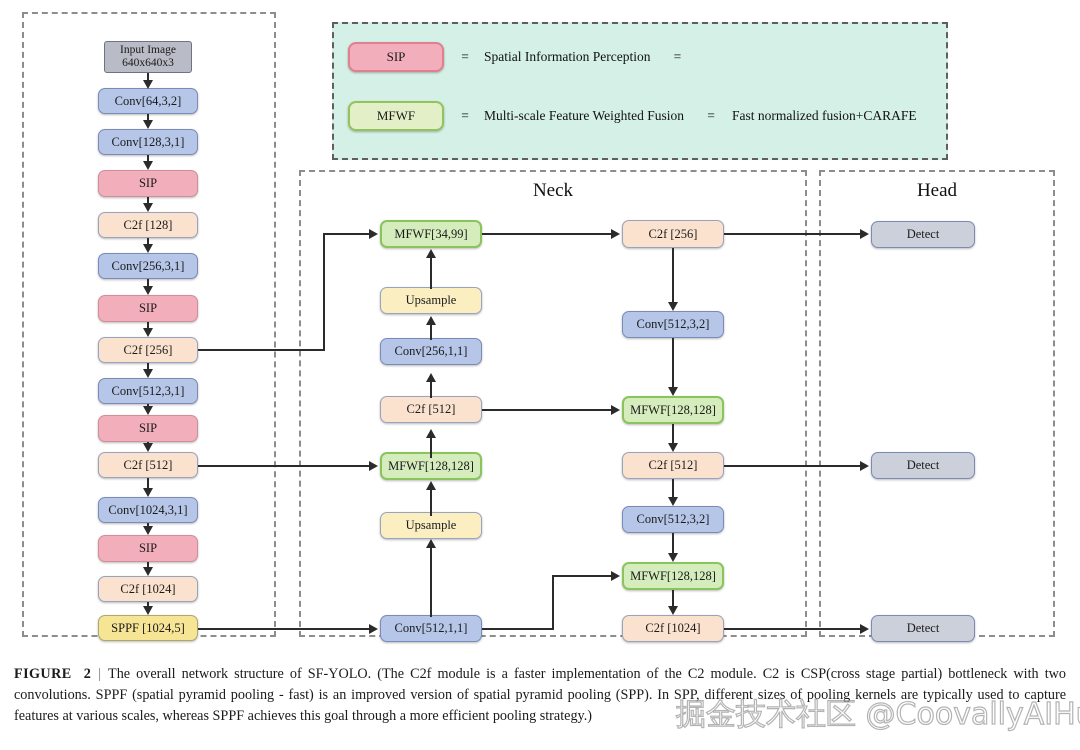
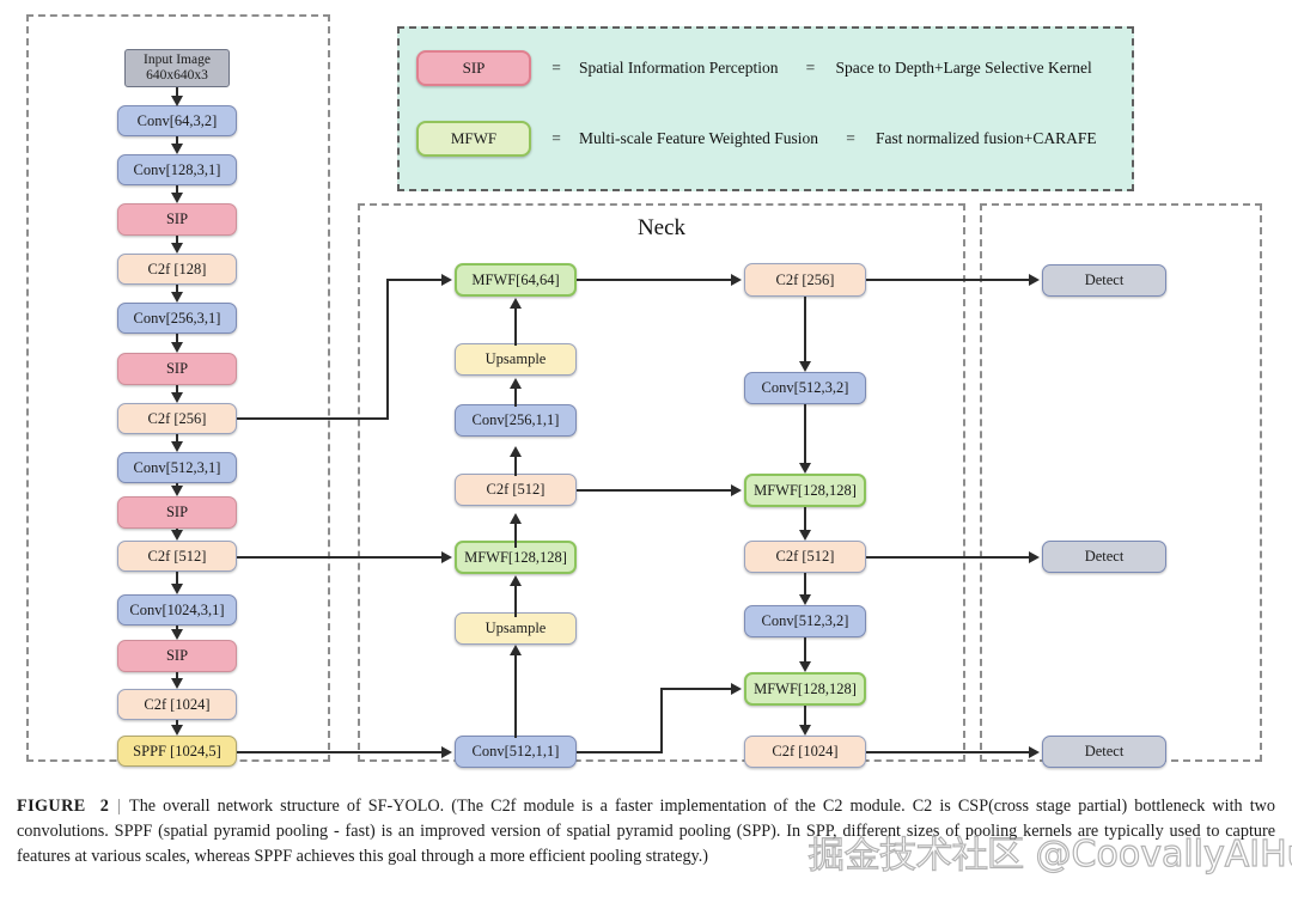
  Neck
- Head
  SIP
  =
  Spatial Information Perception
  =
+ Space to Depth+Large Selective Kernel
  MFWF
  =
  Multi-scale Feature Weighted Fusion
  =
  Fast normalized fusion+CARAFE
  Input Image
  640x640x3
  Conv[64,3,2]
  Conv[128,3,1]
  SIP
  C2f [128]
  Conv[256,3,1]
  SIP
  C2f [256]
  Conv[512,3,1]
  SIP
  C2f [512]
  Conv[1024,3,1]
  SIP
  C2f [1024]
  SPPF [1024,5]
- MFWF[34,99]
+ MFWF[64,64]
  Upsample
  Conv[256,1,1]
  C2f [512]
  MFWF[128,128]
  Upsample
  Conv[512,1,1]
  C2f [256]
  Conv[512,3,2]
  MFWF[128,128]
  C2f [512]
  Conv[512,3,2]
  MFWF[128,128]
  C2f [1024]
  Detect
  Detect
  Detect
  FIGURE 2 | The overall network structure of SF-YOLO. (The C2f module is a faster implementation of the C2 module. C2 is CSP(cross stage partial) bottleneck with two convolutions. SPPF (spatial pyramid pooling - fast) is an improved version of spatial pyramid pooling (SPP). In SPP, different sizes of pooling kernels are typically used to capture features at various scales, whereas SPPF achieves this goal through a more efficient pooling strategy.)
  掘金技术社区 @CoovallyAIH
